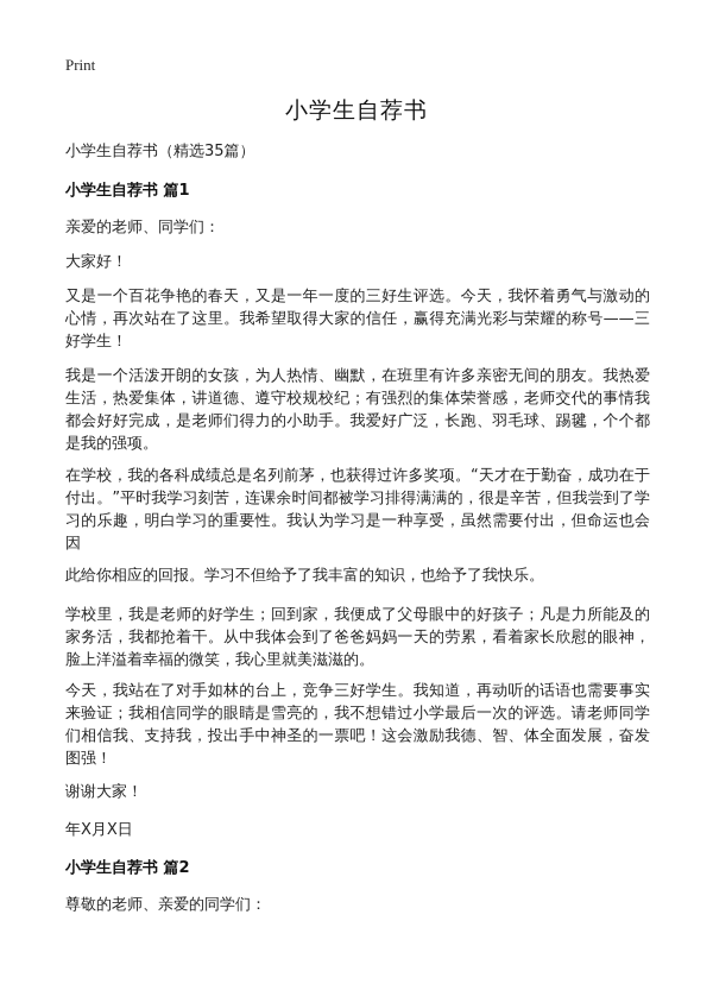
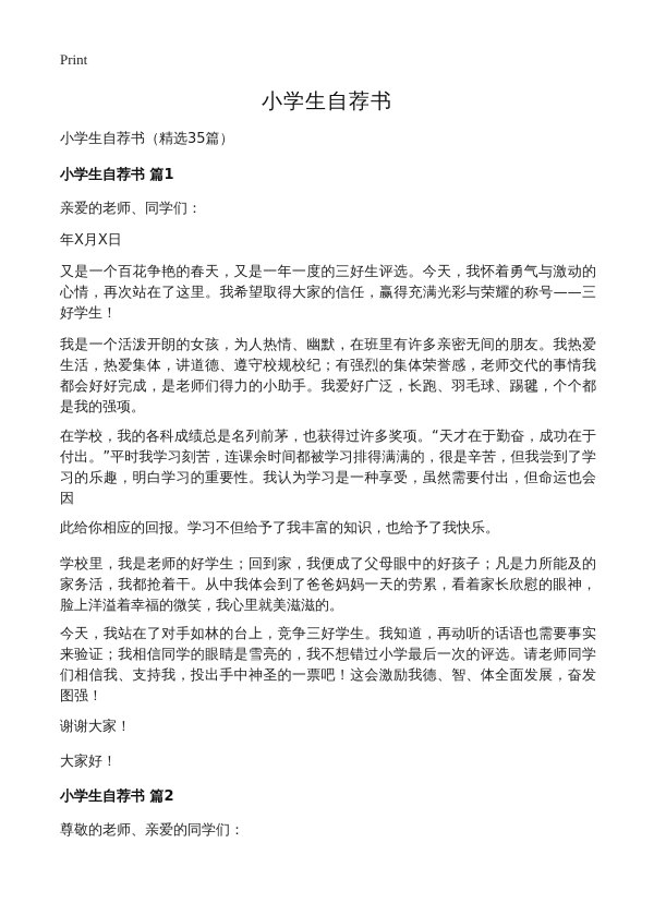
  Print
  小学生自荐书
  小学生自荐书（精选35篇）
  小学生自荐书 篇1
  亲爱的老师、同学们：
- 大家好！
+ 年X月X日
  又是一个百花争艳的春天，又是一年一度的三好生评选。今天，我怀着勇气与激动的心情，再次站在了这里。我希望取得大家的信任，赢得充满光彩与荣耀的称号——三好学生！
  我是一个活泼开朗的女孩，为人热情、幽默，在班里有许多亲密无间的朋友。我热爱生活，热爱集体，讲道德、遵守校规校纪；有强烈的集体荣誉感，老师交代的事情我都会好好完成，是老师们得力的小助手。我爱好广泛，长跑、羽毛球、踢毽，个个都是我的强项。
  在学校，我的各科成绩总是名列前茅，也获得过许多奖项。“天才在于勤奋，成功在于付出。”平时我学习刻苦，连课余时间都被学习排得满满的，很是辛苦，但我尝到了学习的乐趣，明白学习的重要性。我认为学习是一种享受，虽然需要付出，但命运也会因
  此给你相应的回报。学习不但给予了我丰富的知识，也给予了我快乐。
  学校里，我是老师的好学生；回到家，我便成了父母眼中的好孩子；凡是力所能及的家务活，我都抢着干。从中我体会到了爸爸妈妈一天的劳累，看着家长欣慰的眼神，脸上洋溢着幸福的微笑，我心里就美滋滋的。
  今天，我站在了对手如林的台上，竞争三好学生。我知道，再动听的话语也需要事实来验证；我相信同学的眼睛是雪亮的，我不想错过小学最后一次的评选。请老师同学们相信我、支持我，投出手中神圣的一票吧！这会激励我德、智、体全面发展，奋发图强！
  谢谢大家！
- 年X月X日
+ 大家好！
  小学生自荐书 篇2
  尊敬的老师、亲爱的同学们：
